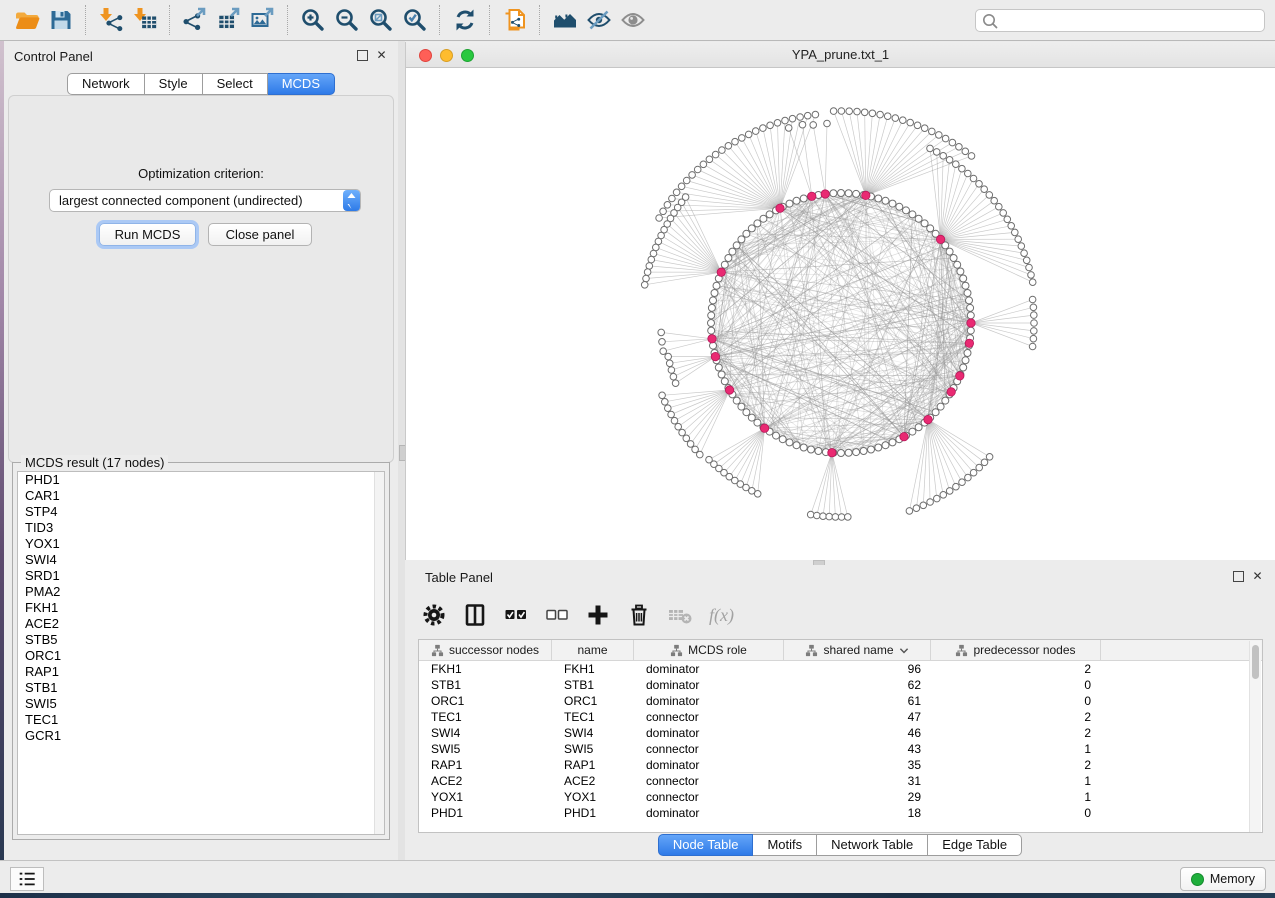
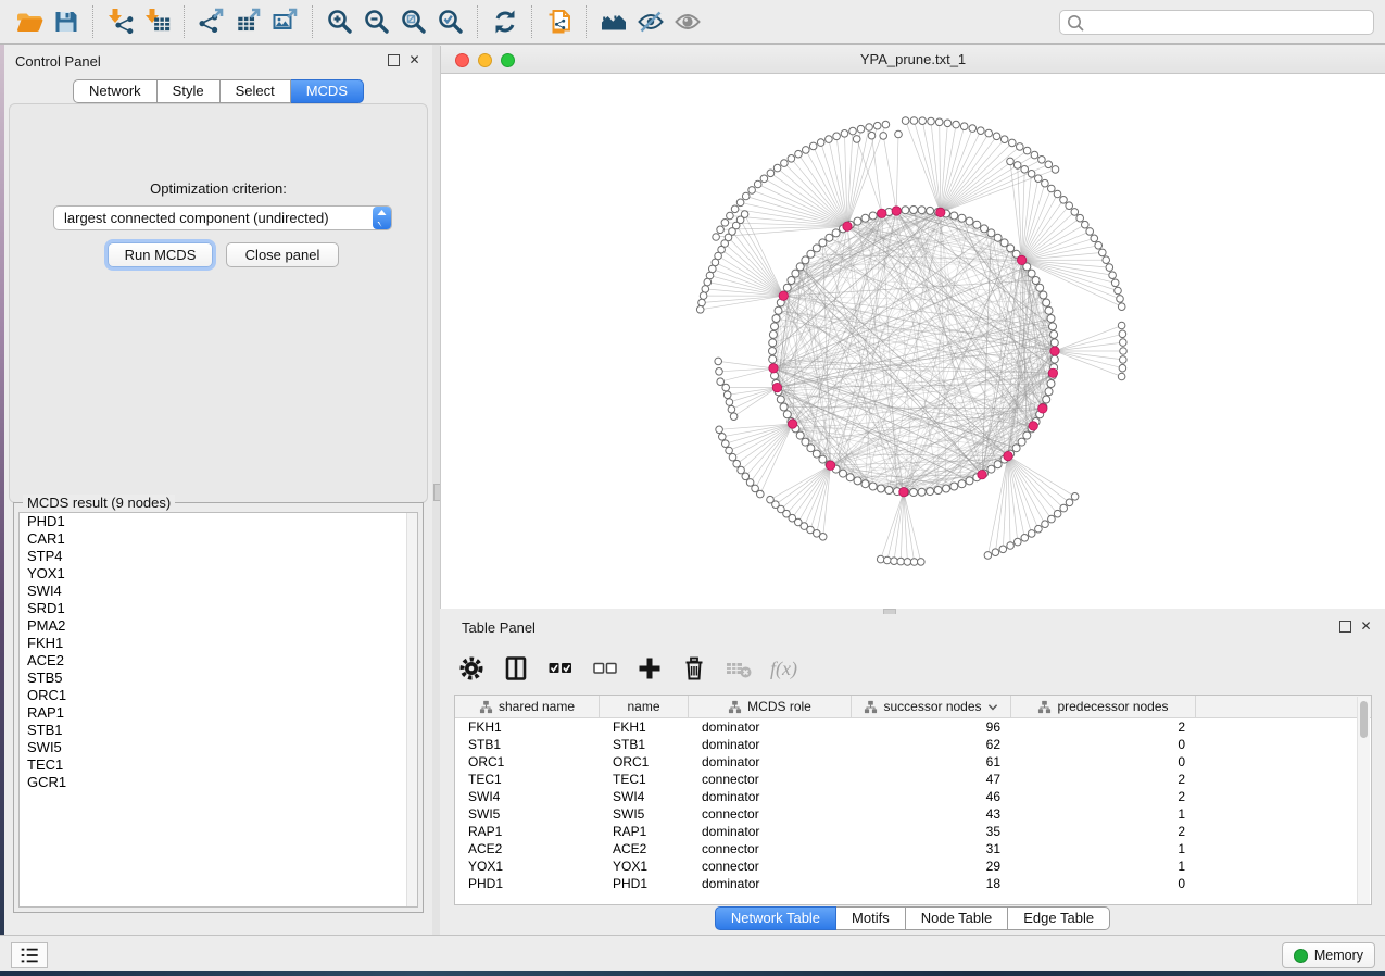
  Control Panel
  ✕
  Network
  Style
  Select
  MCDS
  Optimization criterion:
  largest connected component (undirected)
  Run MCDS
  Close panel
- MCDS result (17 nodes)
+ MCDS result (9 nodes)
  PHD1
  CAR1
  STP4
- TID3
  YOX1
  SWI4
  SRD1
  PMA2
  FKH1
  ACE2
  STB5
  ORC1
  RAP1
  STB1
  SWI5
  TEC1
  GCR1
  YPA_prune.txt_1
  Table Panel
  ✕
  f(x)
- successor nodes
+ shared name
  name
  MCDS role
- shared name
+ successor nodes
  predecessor nodes
  FKH1
  FKH1
  dominator
  96
  2
  STB1
  STB1
  dominator
  62
  0
  ORC1
  ORC1
  dominator
  61
  0
  TEC1
  TEC1
  connector
  47
  2
  SWI4
  SWI4
  dominator
  46
  2
  SWI5
  SWI5
  connector
  43
  1
  RAP1
  RAP1
  dominator
  35
  2
  ACE2
  ACE2
  connector
  31
  1
  YOX1
  YOX1
  connector
  29
  1
  PHD1
  PHD1
  dominator
  18
  0
- Node Table
+ Network Table
  Motifs
- Network Table
+ Node Table
  Edge Table
  Memory
